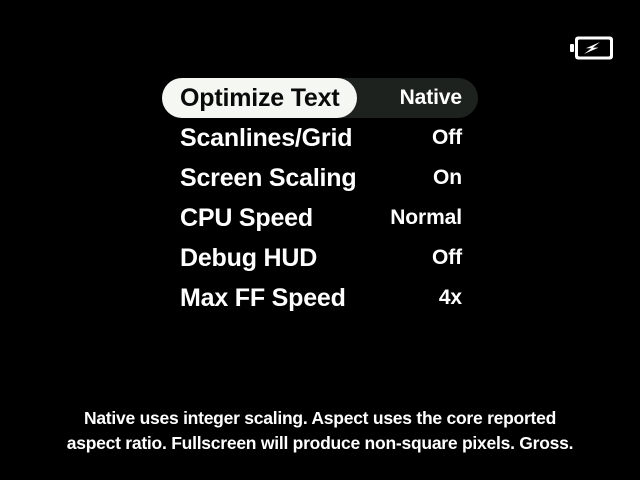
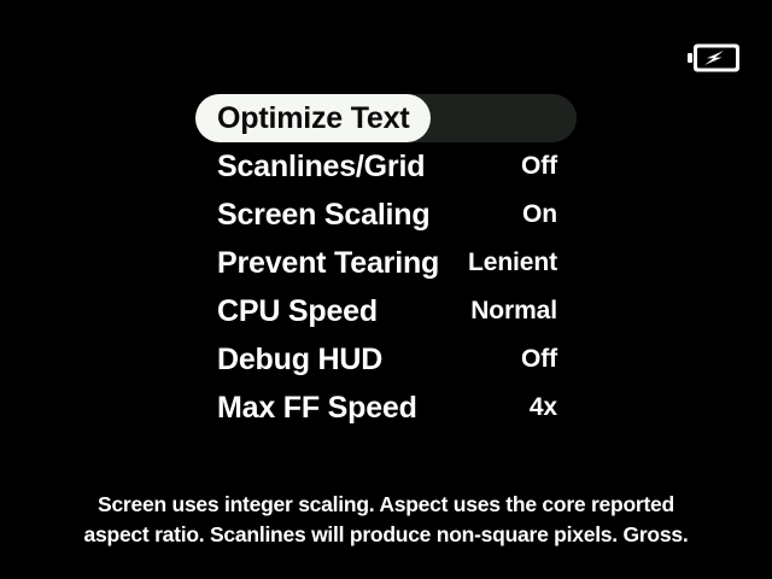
  Optimize Text
- Native
  Scanlines/Grid
  Off
  Screen Scaling
  On
+ Prevent Tearing
+ Lenient
  CPU Speed
  Normal
  Debug HUD
  Off
  Max FF Speed
  4x
- Native uses integer scaling. Aspect uses the core reported
+ Screen uses integer scaling. Aspect uses the core reported
- aspect ratio. Fullscreen will produce non-square pixels. Gross.
+ aspect ratio. Scanlines will produce non-square pixels. Gross.
